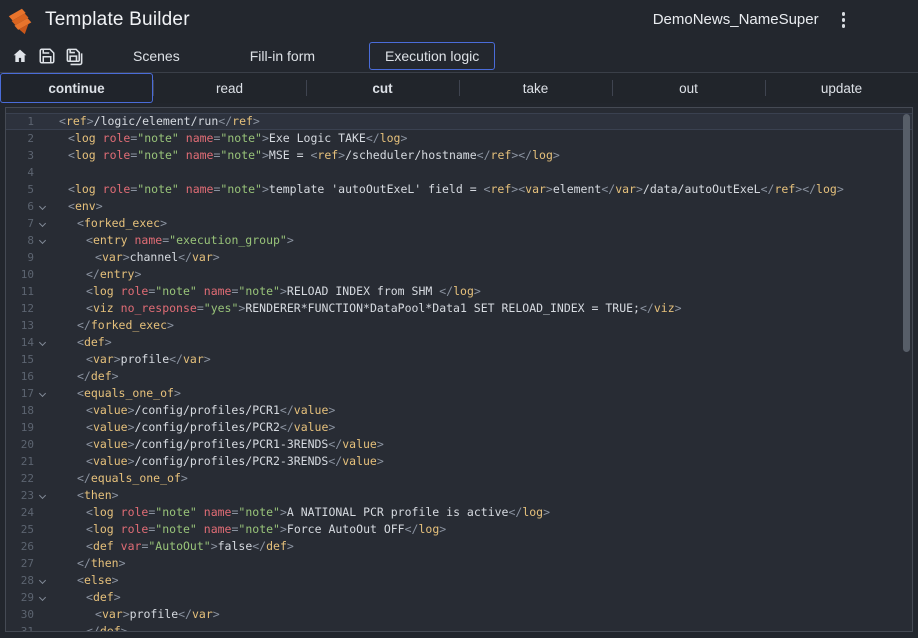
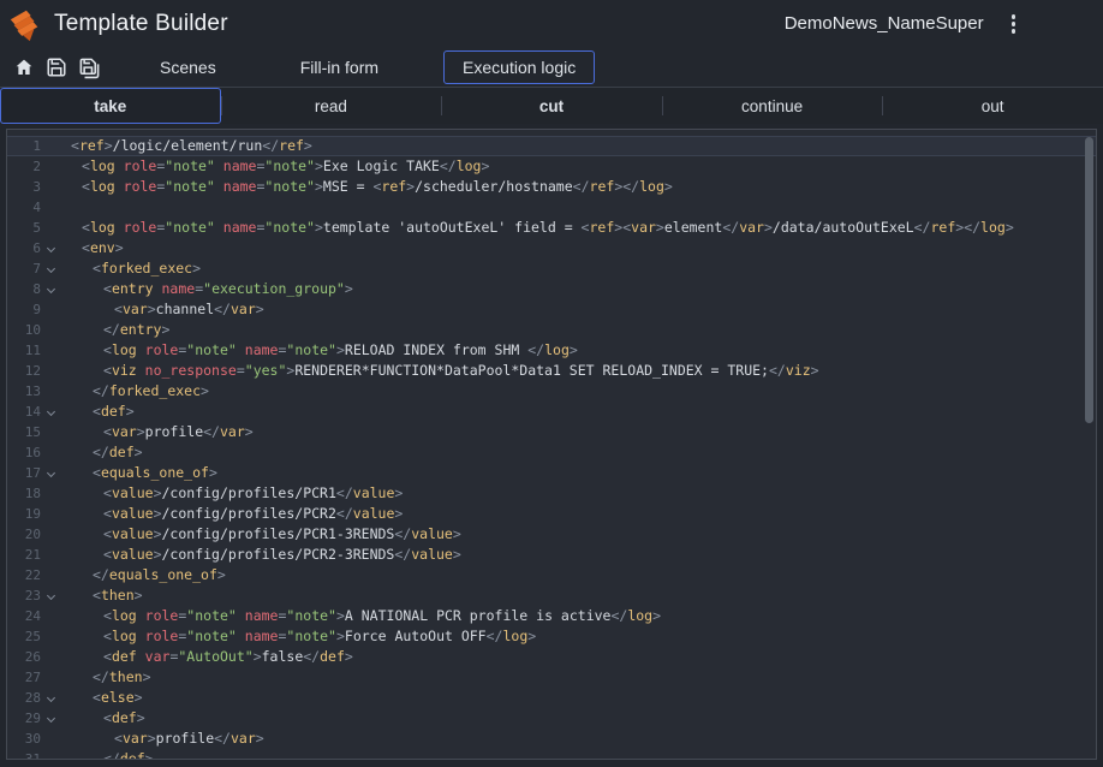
  Template Builder
  DemoNews_NameSuper
  Scenes
  Fill-in form
  Execution logic
- continue
+ take
  read
  cut
- take
+ continue
  out
- update
  1
  <ref>/logic/element/run</ref>
  2
  <log role="note" name="note">Exe Logic TAKE</log>
  3
  <log role="note" name="note">MSE = <ref>/scheduler/hostname</ref></log>
  4
  5
  <log role="note" name="note">template 'autoOutExeL' field = <ref><var>element</var>/data/autoOutExeL</ref></log>
  6
  <env>
  7
  <forked_exec>
  8
  <entry name="execution_group">
  9
  <var>channel</var>
  10
  </entry>
  11
  <log role="note" name="note">RELOAD INDEX from SHM </log>
  12
  <viz no_response="yes">RENDERER*FUNCTION*DataPool*Data1 SET RELOAD_INDEX = TRUE;</viz>
  13
  </forked_exec>
  14
  <def>
  15
  <var>profile</var>
  16
  </def>
  17
  <equals_one_of>
  18
  <value>/config/profiles/PCR1</value>
  19
  <value>/config/profiles/PCR2</value>
  20
  <value>/config/profiles/PCR1-3RENDS</value>
  21
  <value>/config/profiles/PCR2-3RENDS</value>
  22
  </equals_one_of>
  23
  <then>
  24
  <log role="note" name="note">A NATIONAL PCR profile is active</log>
  25
  <log role="note" name="note">Force AutoOut OFF</log>
  26
  <def var="AutoOut">false</def>
  27
  </then>
  28
  <else>
  29
  <def>
  30
  <var>profile</var>
